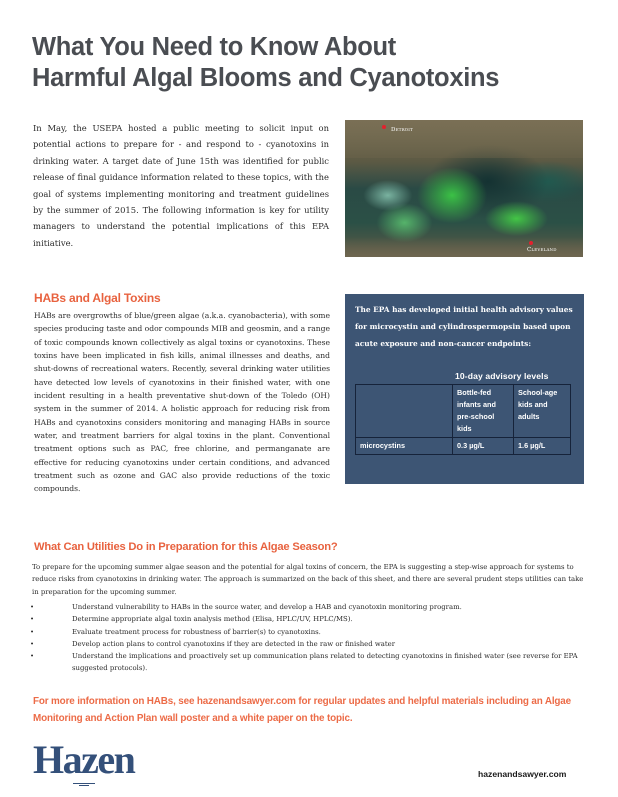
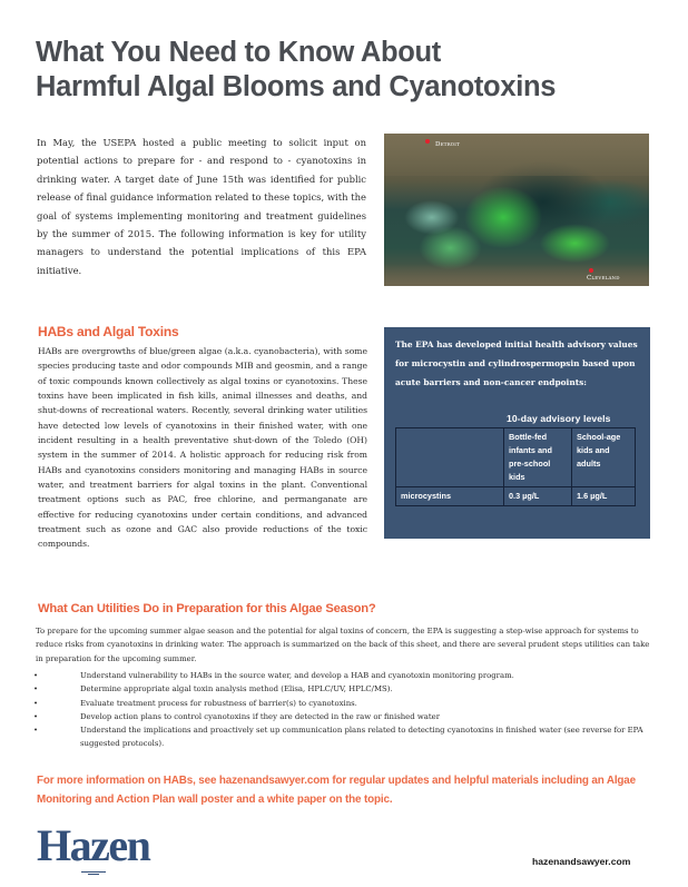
  What You Need to Know About
  Harmful Algal Blooms and Cyanotoxins
  In May, the USEPA hosted a public meeting to solicit input on potential actions to prepare for - and respond to - cyanotoxins in drinking water. A target date of June 15th was identified for public release of final guidance information related to these topics, with the goal of systems implementing monitoring and treatment guidelines by the summer of 2015. The following information is key for utility managers to understand the potential implications of this EPA initiative.
  HABs and Algal Toxins
  HABs are overgrowths of blue/green algae (a.k.a. cyanobacteria), with some species producing taste and odor compounds MIB and geosmin, and a range of toxic compounds known collectively as algal toxins or cyanotoxins. These toxins have been implicated in fish kills, animal illnesses and deaths, and shut-downs of recreational waters. Recently, several drinking water utilities have detected low levels of cyanotoxins in their finished water, with one incident resulting in a health preventative shut-down of the Toledo (OH) system in the summer of 2014. A holistic approach for reducing risk from HABs and cyanotoxins considers monitoring and managing HABs in source water, and treatment barriers for algal toxins in the plant. Conventional treatment options such as PAC, free chlorine, and permanganate are effective for reducing cyanotoxins under certain conditions, and advanced treatment such as ozone and GAC also provide reductions of the toxic compounds.
- The EPA has developed initial health advisory values for microcystin and cylindrospermopsin based upon acute exposure and non-cancer endpoints:
+ The EPA has developed initial health advisory values for microcystin and cylindrospermopsin based upon acute barriers and non-cancer endpoints:
  10-day advisory levels
  	Bottle-fed infants and pre-school kids	School-age kids and adults
  microcystins	0.3 µg/L	1.6 µg/L
  What Can Utilities Do in Preparation for this Algae Season?
  To prepare for the upcoming summer algae season and the potential for algal toxins of concern, the EPA is suggesting a step-wise approach for systems to reduce risks from cyanotoxins in drinking water. The approach is summarized on the back of this sheet, and there are several prudent steps utilities can take in preparation for the upcoming summer.
  •
  Understand vulnerability to HABs in the source water, and develop a HAB and cyanotoxin monitoring program.
  •
  Determine appropriate algal toxin analysis method (Elisa, HPLC/UV, HPLC/MS).
  •
  Evaluate treatment process for robustness of barrier(s) to cyanotoxins.
  •
  Develop action plans to control cyanotoxins if they are detected in the raw or finished water
  •
  Understand the implications and proactively set up communication plans related to detecting cyanotoxins in finished water (see reverse for EPA suggested protocols).
  For more information on HABs, see hazenandsawyer.com for regular updates and helpful materials including an Algae Monitoring and Action Plan wall poster and a white paper on the topic.
  Hazen
  hazenandsawyer.com
